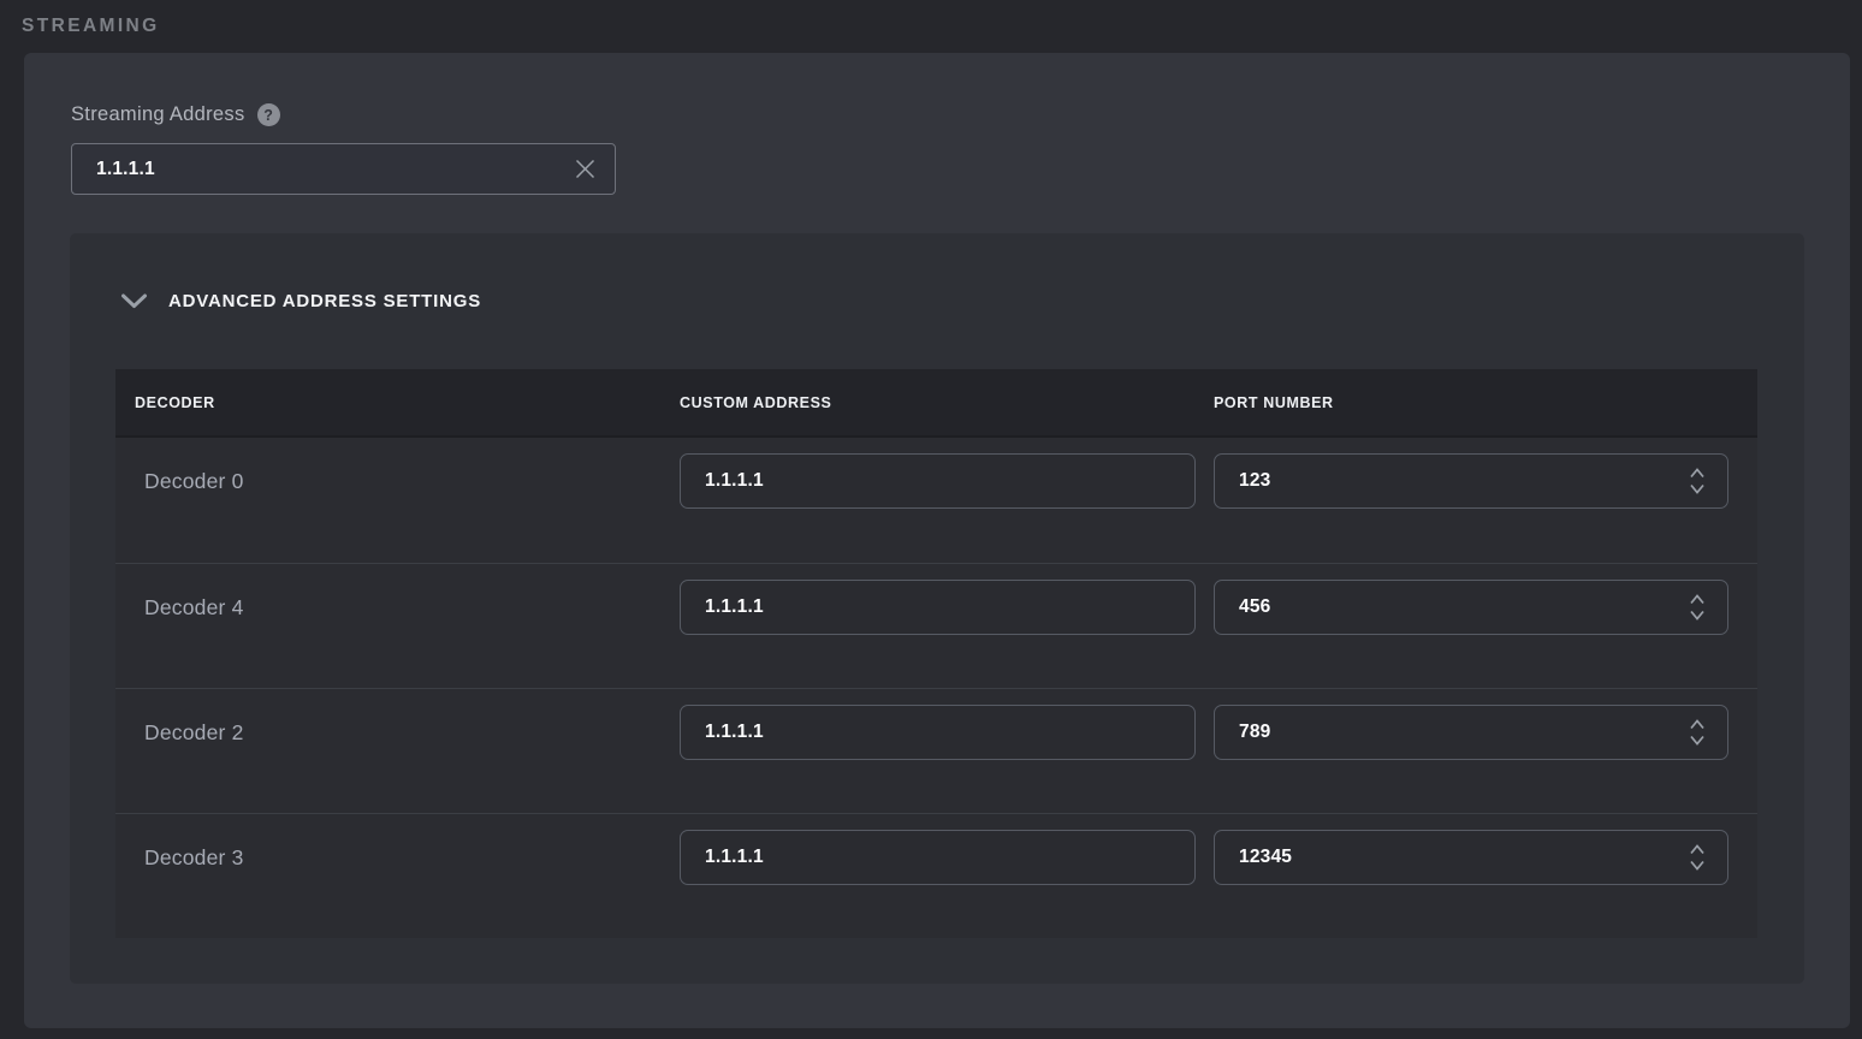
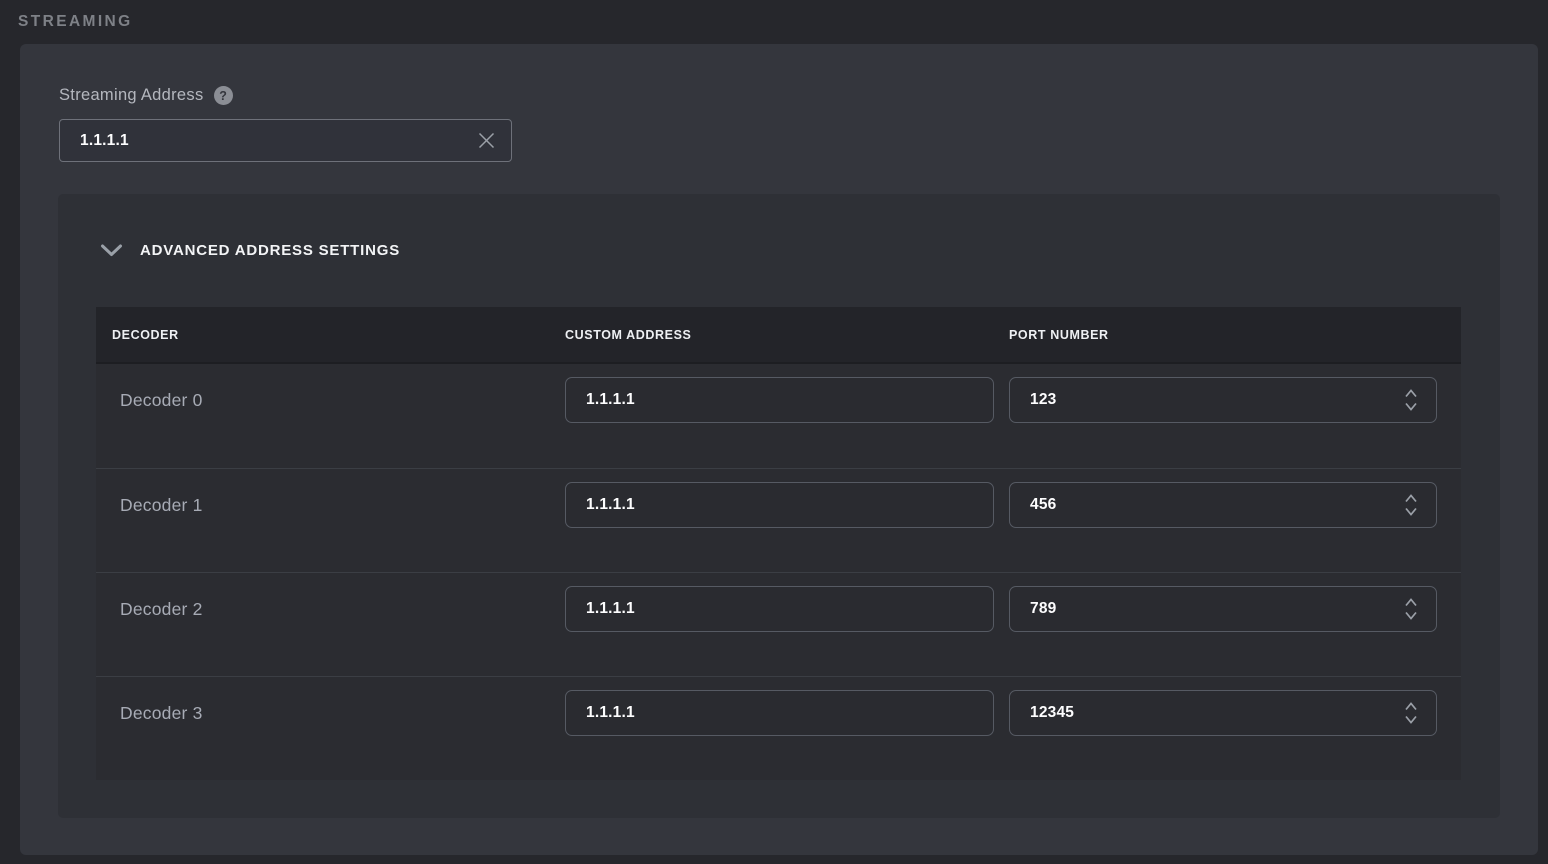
  STREAMING
  Streaming Address
  ?
  1.1.1.1
  ADVANCED ADDRESS SETTINGS
  DECODER
  CUSTOM ADDRESS
  PORT NUMBER
  Decoder 0
  1.1.1.1
  123
- Decoder 4
+ Decoder 1
  1.1.1.1
  456
  Decoder 2
  1.1.1.1
  789
  Decoder 3
  1.1.1.1
  12345
